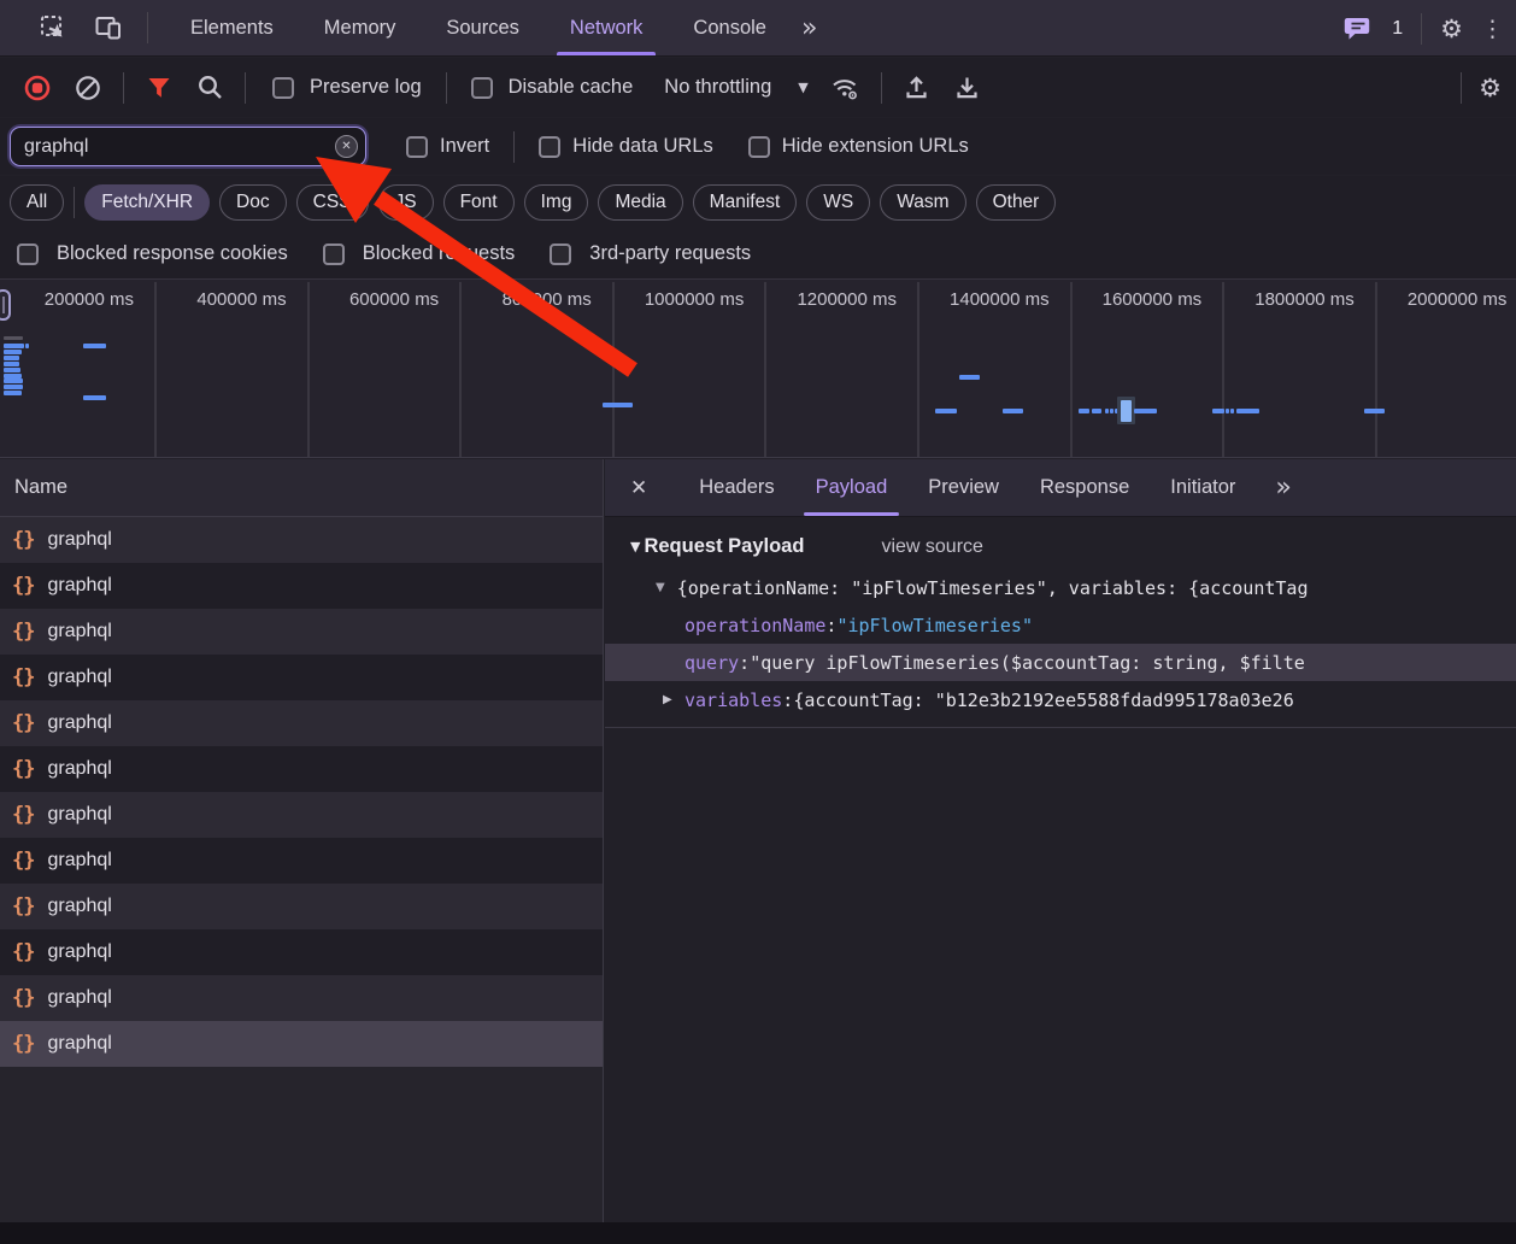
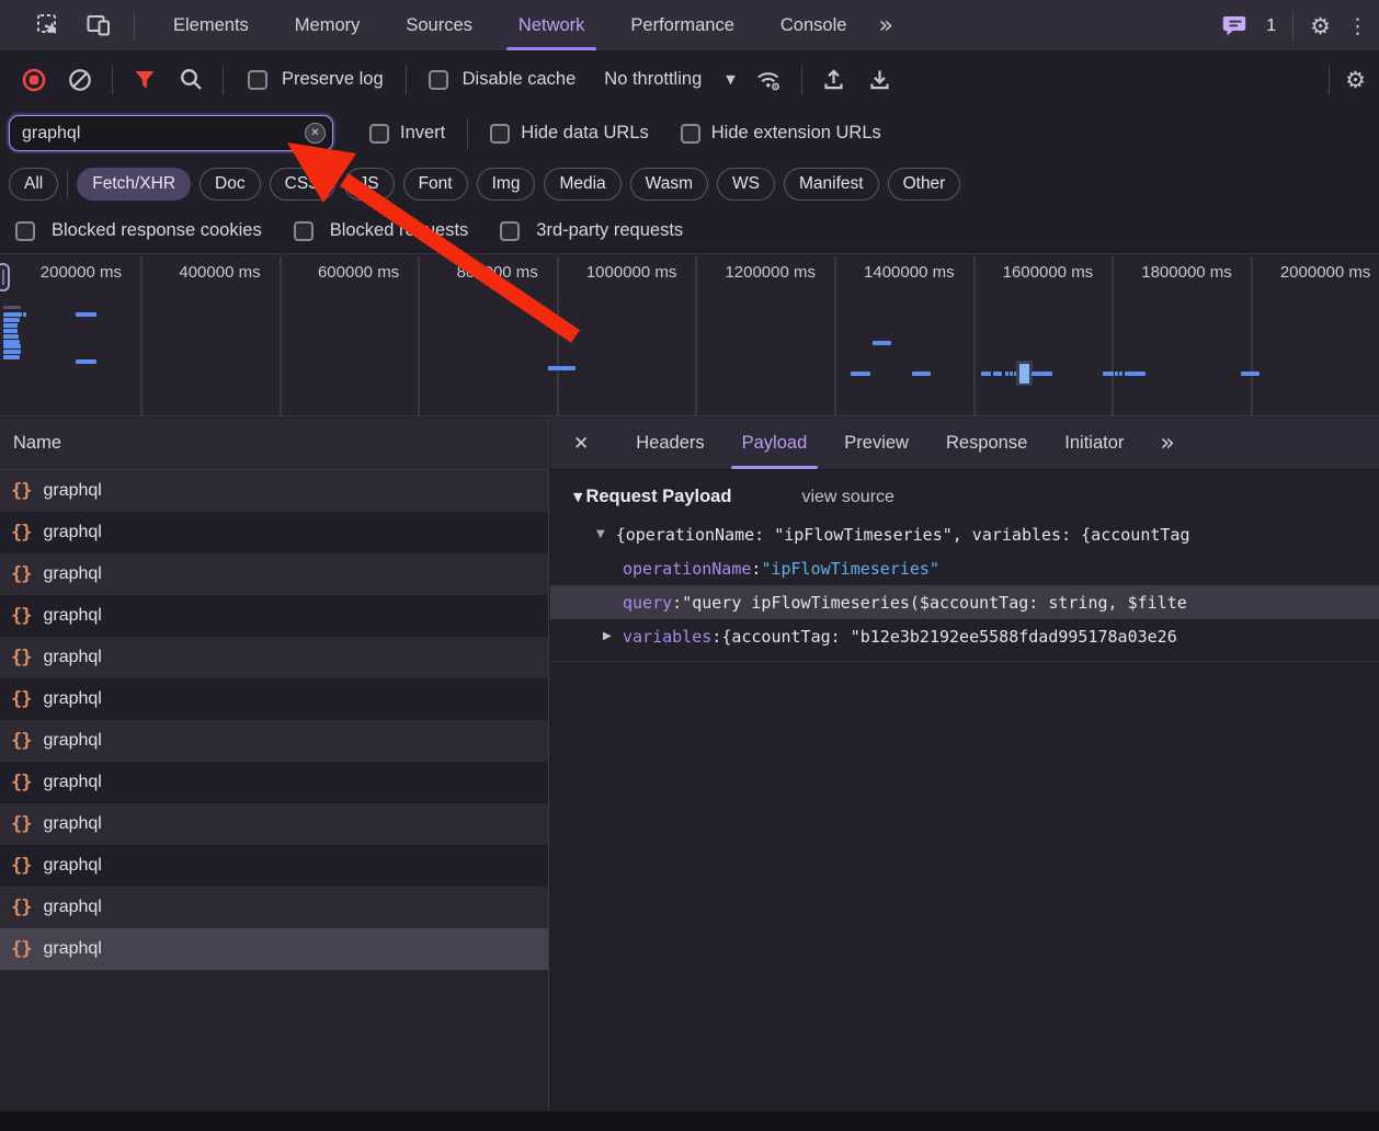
  Elements
  Memory
  Sources
  Network
+ Performance
  Console
  »
  1
  ⚙
  ⋮
  Preserve log
  Disable cache
  No throttling
  ▼
  ⚙
  graphql
  ✕
  Invert
  Hide data URLs
  Hide extension URLs
  All
  Fetch/XHR
  Doc
  Font
  Img
  Media
- Manifest
+ Wasm
  WS
- Wasm
+ Manifest
  Other
  Blocked response cookies
  Blocked rests
  3rd-party requests
  200000 ms
  400000 ms
  600000 ms
  1000000 ms
  1200000 ms
  1400000 ms
  1600000 ms
  1800000 ms
  2000000 ms
  Name
  {}
  graphql
  {}
  graphql
  {}
  graphql
  {}
  graphql
  {}
  graphql
  {}
  graphql
  {}
  graphql
  {}
  graphql
  {}
  graphql
  {}
  graphql
  {}
  graphql
  {}
  graphql
  ✕
  Headers
  Payload
  Preview
  Response
  Initiator
  »
  ▼
  Request Payload
  view source
  ▼
  {operationName: "ipFlowTimeseries", variables: {accountTag
  operationName
  :
  "ipFlowTimeseries"
  query
  :
  "query ipFlowTimeseries($accountTag: string, $filte
  ▶
  variables
  :
  {accountTag: "b12e3b2192ee5588fdad995178a03e26
